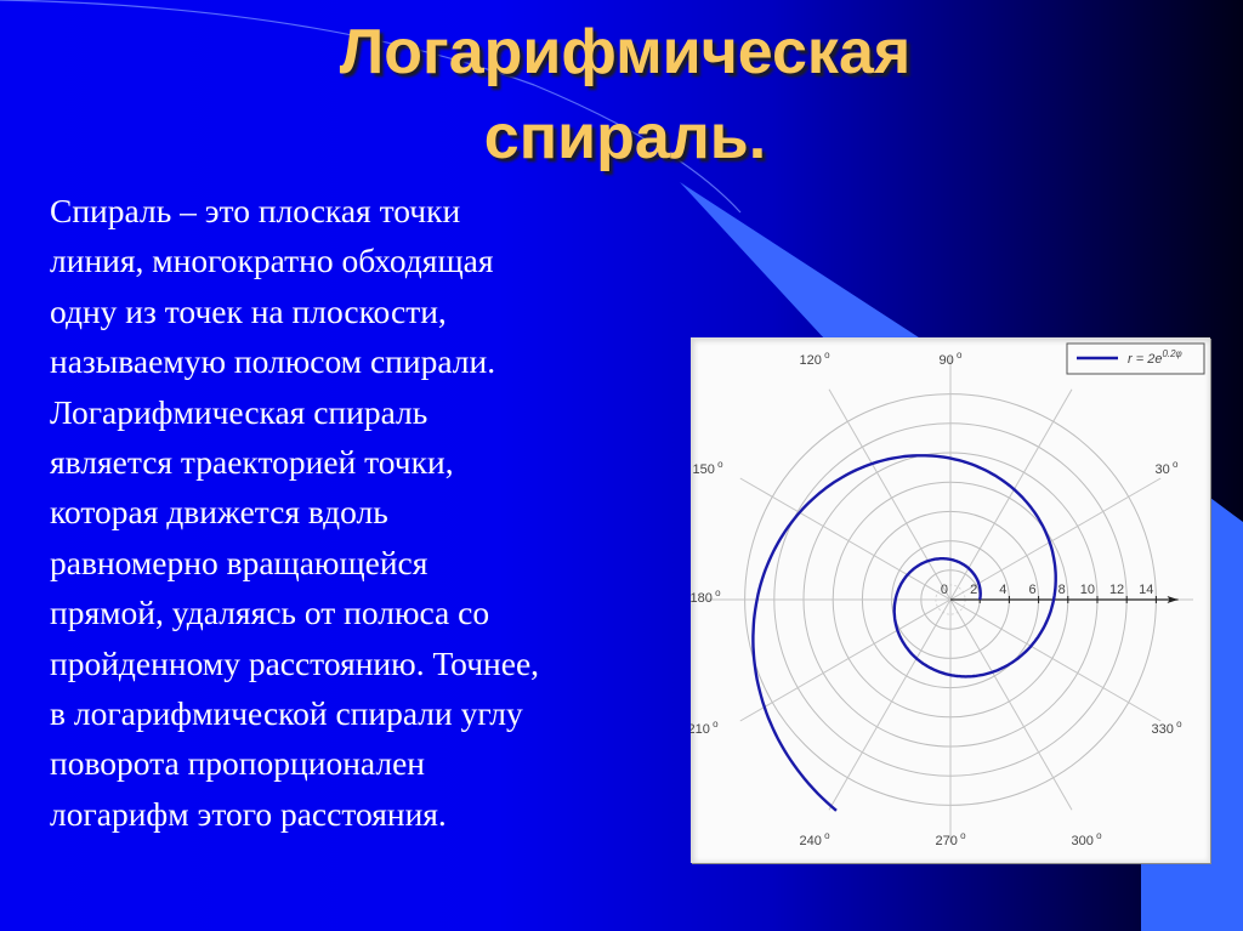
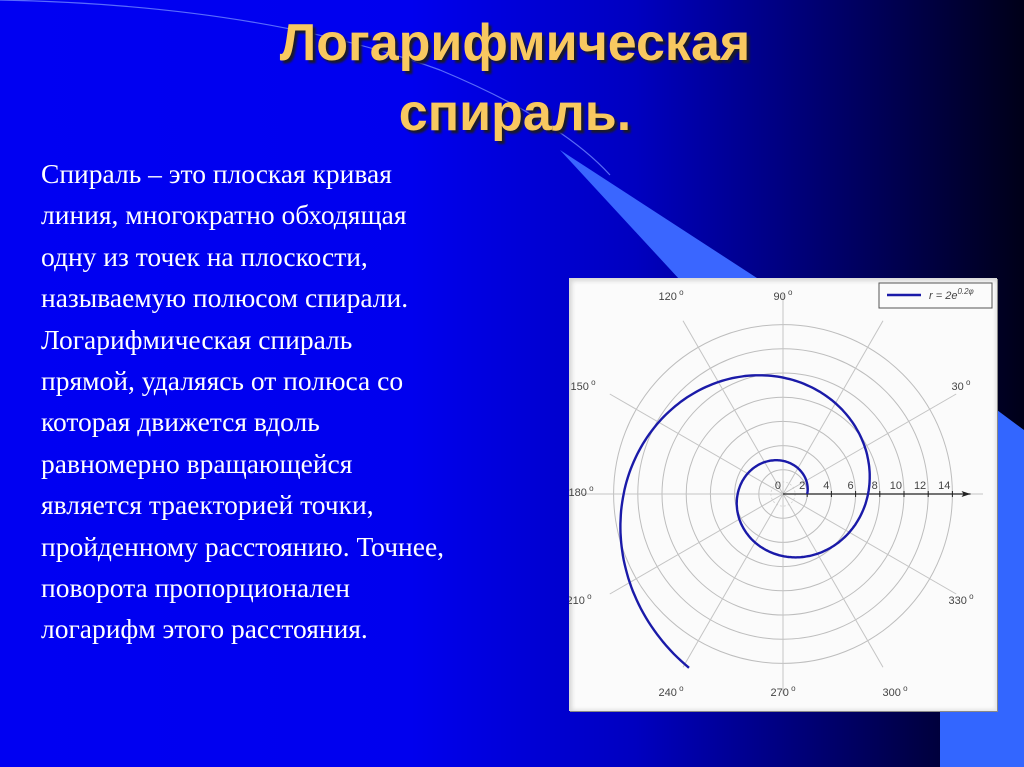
  Логарифмическая
  спираль.
- Спираль – это плоская точки
+ Спираль – это плоская кривая
  линия, многократно обходящая
  одну из точек на плоскости,
  называемую полюсом спирали.
  Логарифмическая спираль
- является траекторией точки,
+ прямой, удаляясь от полюса со
  которая движется вдоль
  равномерно вращающейся
- прямой, удаляясь от полюса со
+ является траекторией точки,
  пройденному расстоянию. Точнее,
- в логарифмической спирали углу
  поворота пропорционален
  логарифм этого расстояния.
  30 o
  90 o
  120 o
  150 o
  180 o
  210 o
  240 o
  270 o
  300 o
  330 o
  0
  2
  4
  6
  8
  10
  12
  14
  r = 2e0.2φ
